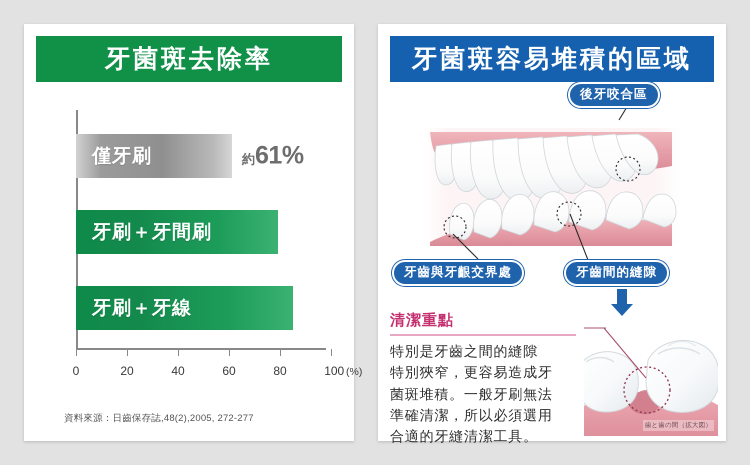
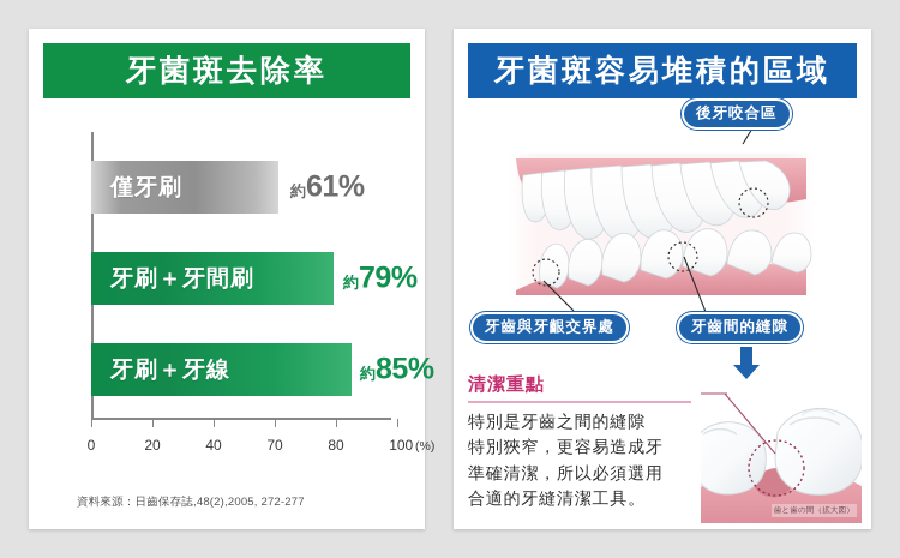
  牙菌斑去除率
  0
  20
  40
- 60
+ 70
  80
  100
  (%)
  僅牙刷
  約61%
  牙刷＋牙間刷
+ 約79%
  牙刷＋牙線
+ 約85%
  資料來源：日齒保存誌,48(2),2005, 272-277
  牙菌斑容易堆積的區域
  後牙咬合區
  牙齒與牙齦交界處
  牙齒間的縫隙
  清潔重點
  特別是牙齒之間的縫隙
  特別狹窄，更容易造成牙
- 菌斑堆積。一般牙刷無法
  準確清潔，所以必須選用
  合適的牙縫清潔工具。
